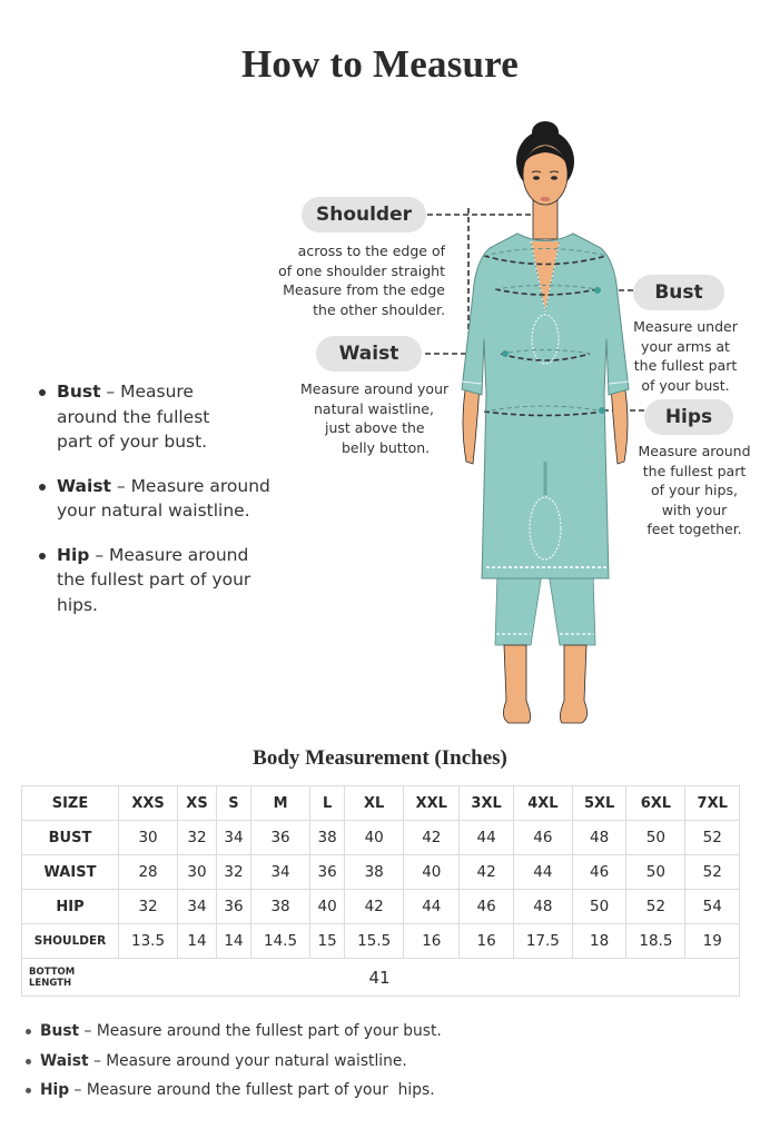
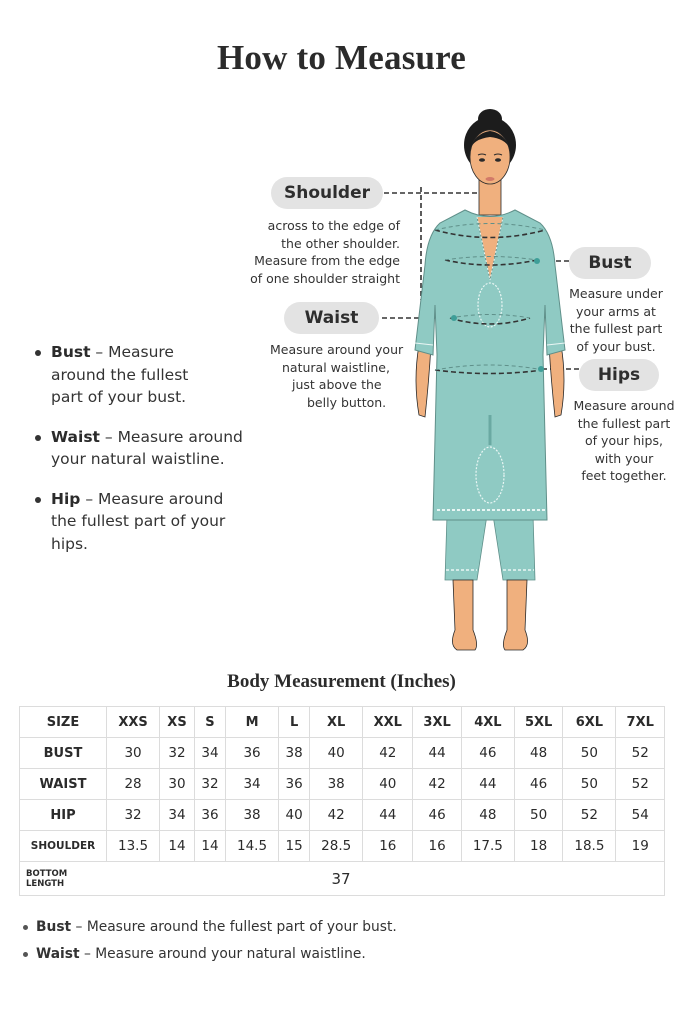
  How to Measure
  Bust – Measure
  around the fullest
  part of your bust.
  Waist – Measure around
  your natural waistline.
  Hip – Measure around
  the fullest part of your hips.
  Shoulder
  across to the edge of
- of one shoulder straight
+ the other shoulder.
  Measure from the edge
- the other shoulder.
+ of one shoulder straight
  Waist
  Measure around your
  natural waistline,
  just above the
  belly button.
  Bust
  Measure under
  your arms at
  the fullest part
  of your bust.
  Hips
  Measure around
  the fullest part
  of your hips,
  with your
  feet together.
  Body Measurement (Inches)
  SIZE	XXS	XS	S	M	L	XL	XXL	3XL	4XL	5XL	6XL	7XL
  BUST	30	32	34	36	38	40	42	44	46	48	50	52
  WAIST	28	30	32	34	36	38	40	42	44	46	50	52
  HIP	32	34	36	38	40	42	44	46	48	50	52	54
- SHOULDER	13.5	14	14	14.5	15	15.5	16	16	17.5	18	18.5	19
+ SHOULDER	13.5	14	14	14.5	15	28.5	16	16	17.5	18	18.5	19
- BOTTOM LENGTH	41
+ BOTTOM LENGTH	37
  Bust – Measure around the fullest part of your bust.
  Waist – Measure around your natural waistline.
- Hip – Measure around the fullest part of your hips.
